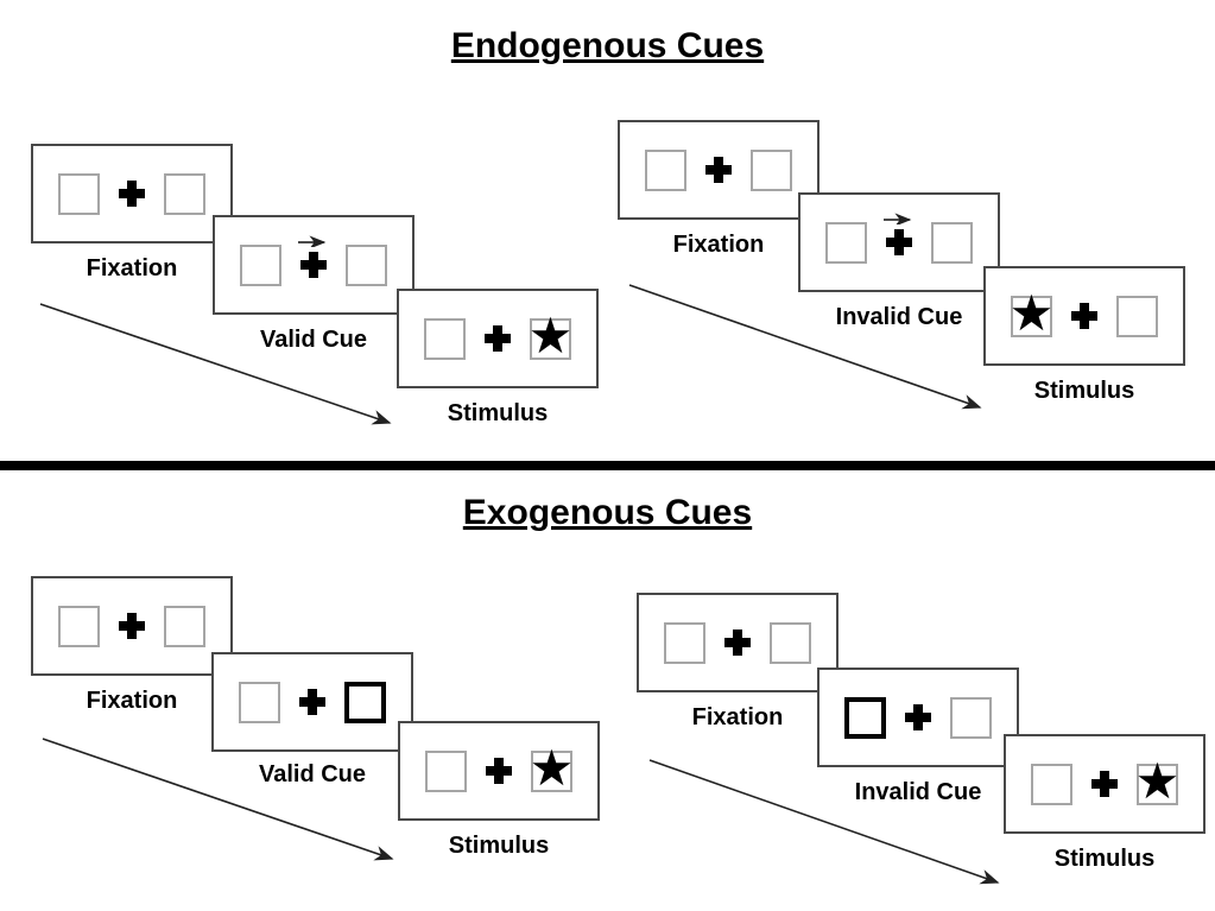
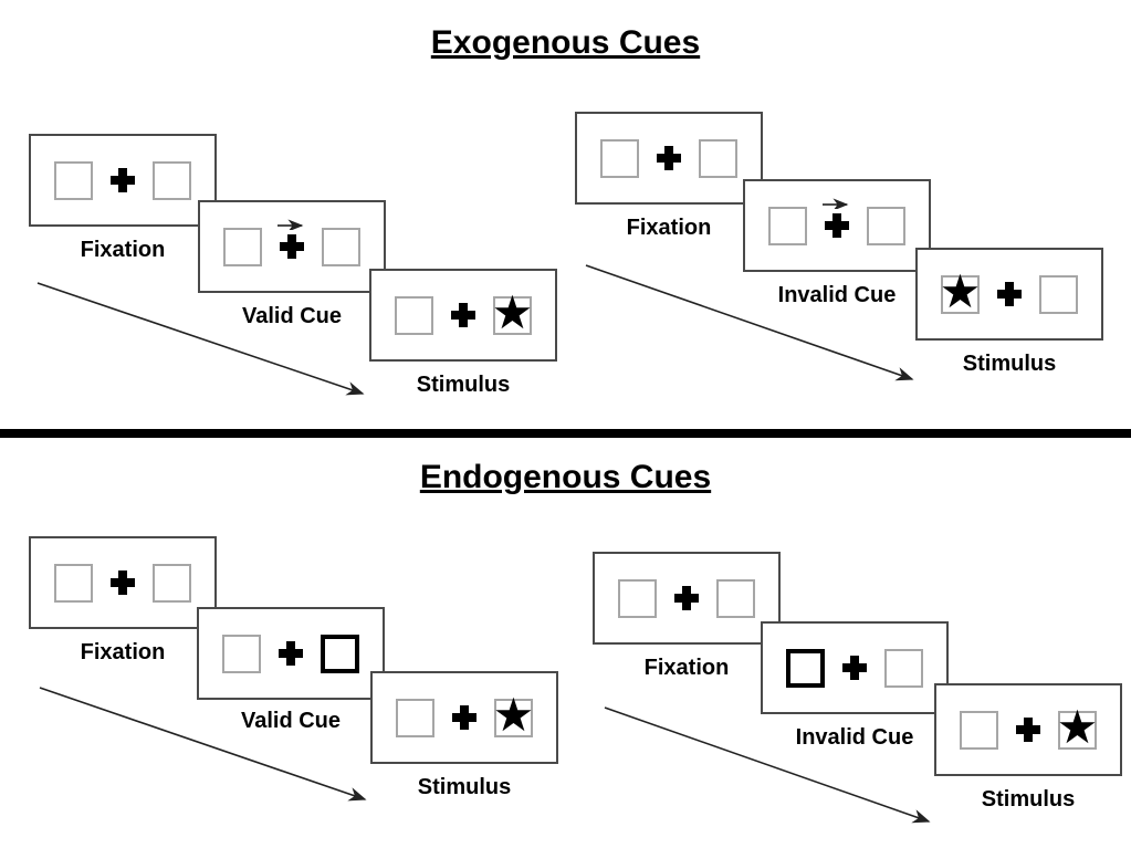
- Endogenous Cues
+ Exogenous Cues
  Fixation
  Valid Cue
  ★
  Stimulus
  Fixation
  Invalid Cue
  ★
  Stimulus
- Exogenous Cues
+ Endogenous Cues
  Fixation
  Valid Cue
  ★
  Stimulus
  Fixation
  Invalid Cue
  ★
  Stimulus
